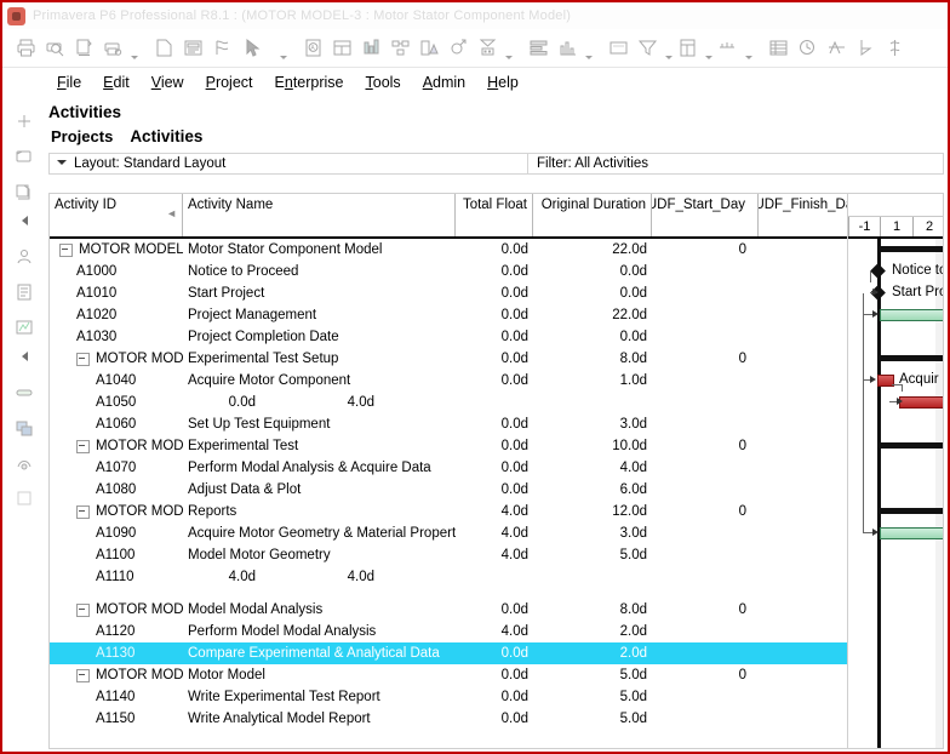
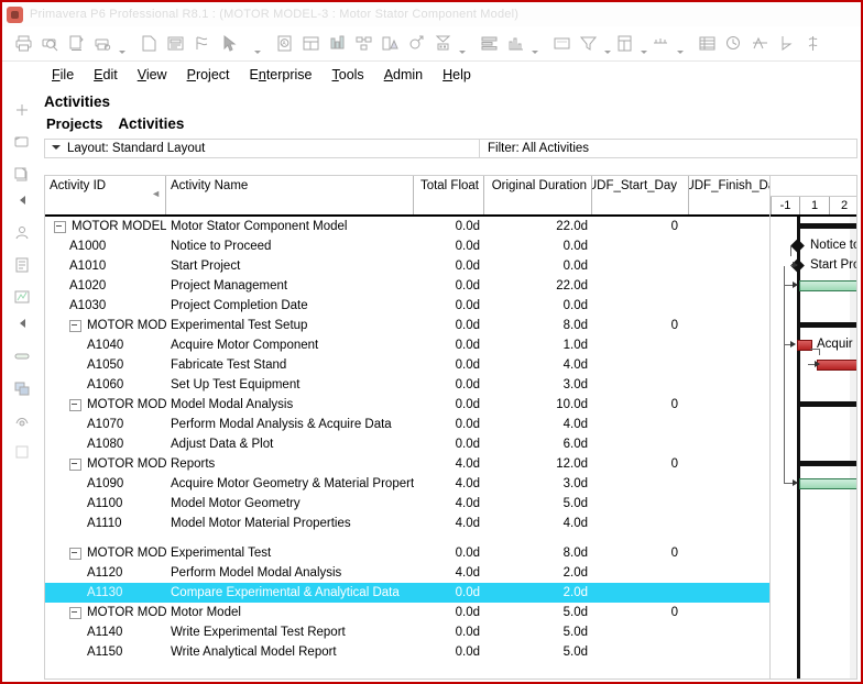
  Primavera P6 Professional R8.1 : (MOTOR MODEL-3 : Motor Stator Component Model)
  File
  Edit
  View
  Project
  Enterprise
  Tools
  Admin
  Help
  Activities
  Projects
  Activities
  Layout: Standard Layout
  Filter: All Activities
  Activity ID
  ◄
  Activity Name
  Total Float
  Original Duration
  UDF_Start_Day
  UDF_Finish_D
  MOTOR MODEL
  Motor Stator Component Model
  0.0d
  22.0d
  0
  A1000
  Notice to Proceed
  0.0d
  0.0d
  A1010
  Start Project
  0.0d
  0.0d
  A1020
  Project Management
  0.0d
  22.0d
  A1030
  Project Completion Date
  0.0d
  0.0d
  Experimental Test Setup
  0.0d
  8.0d
  0
  A1040
  Acquire Motor Component
  0.0d
  1.0d
  A1050
+ Fabricate Test Stand
  0.0d
  4.0d
  A1060
  Set Up Test Equipment
  0.0d
  3.0d
- Experimental Test
+ Model Modal Analysis
  0.0d
  10.0d
  0
  A1070
  Perform Modal Analysis & Acquire Data
  0.0d
  4.0d
  A1080
  Adjust Data & Plot
  0.0d
  6.0d
  Reports
  4.0d
  12.0d
  0
  A1090
  Acquire Motor Geometry & Material Propert
  4.0d
  3.0d
  A1100
  Model Motor Geometry
  4.0d
  5.0d
  A1110
+ Model Motor Material Properties
  4.0d
  4.0d
- Model Modal Analysis
+ Experimental Test
  0.0d
  8.0d
  0
  A1120
  Perform Model Modal Analysis
  4.0d
  2.0d
  A1130
  Compare Experimental & Analytical Data
  0.0d
  2.0d
  Motor Model
  0.0d
  5.0d
  0
  A1140
  Write Experimental Test Report
  0.0d
  5.0d
  A1150
  Write Analytical Model Report
  0.0d
  5.0d
  -1
  1
  2
  Notice t
  Start Pr
  Acquir
